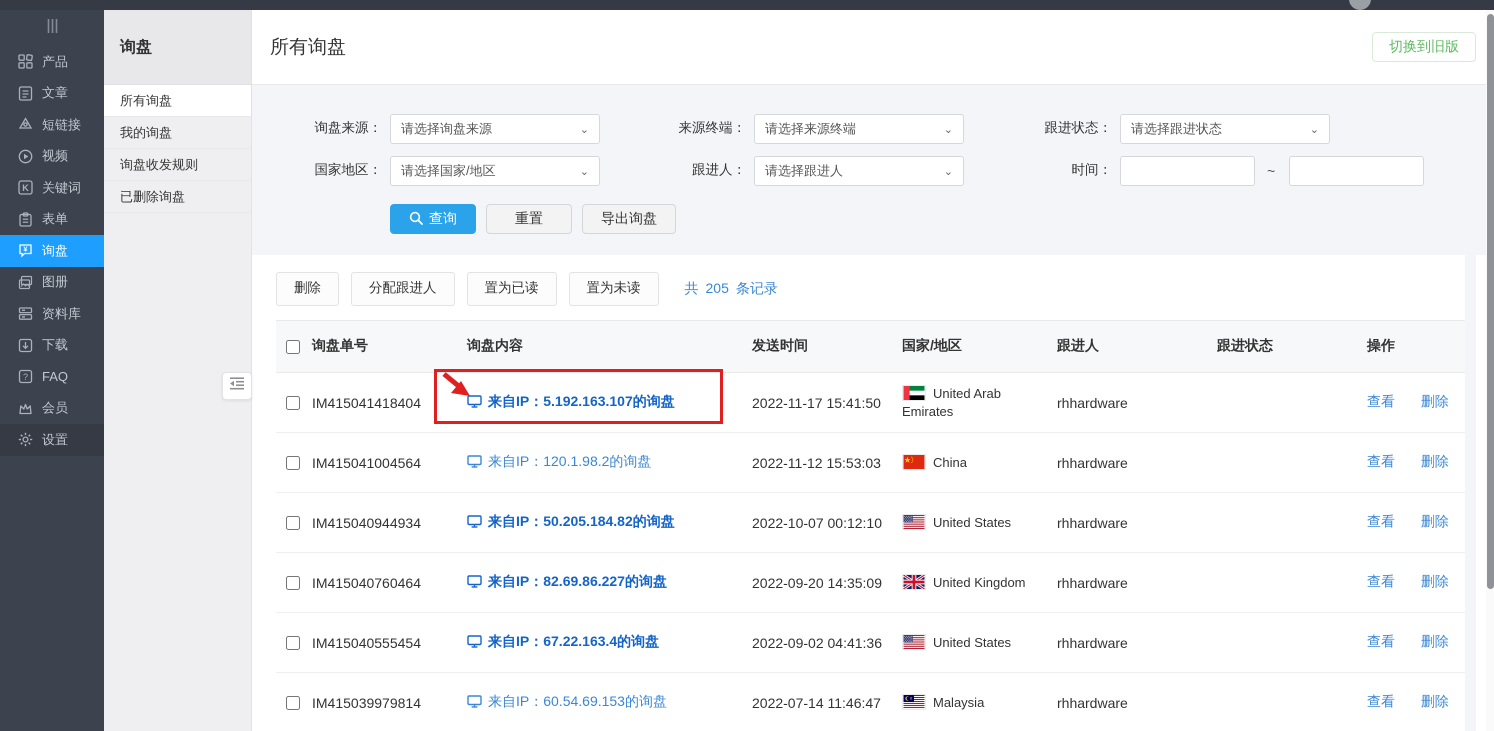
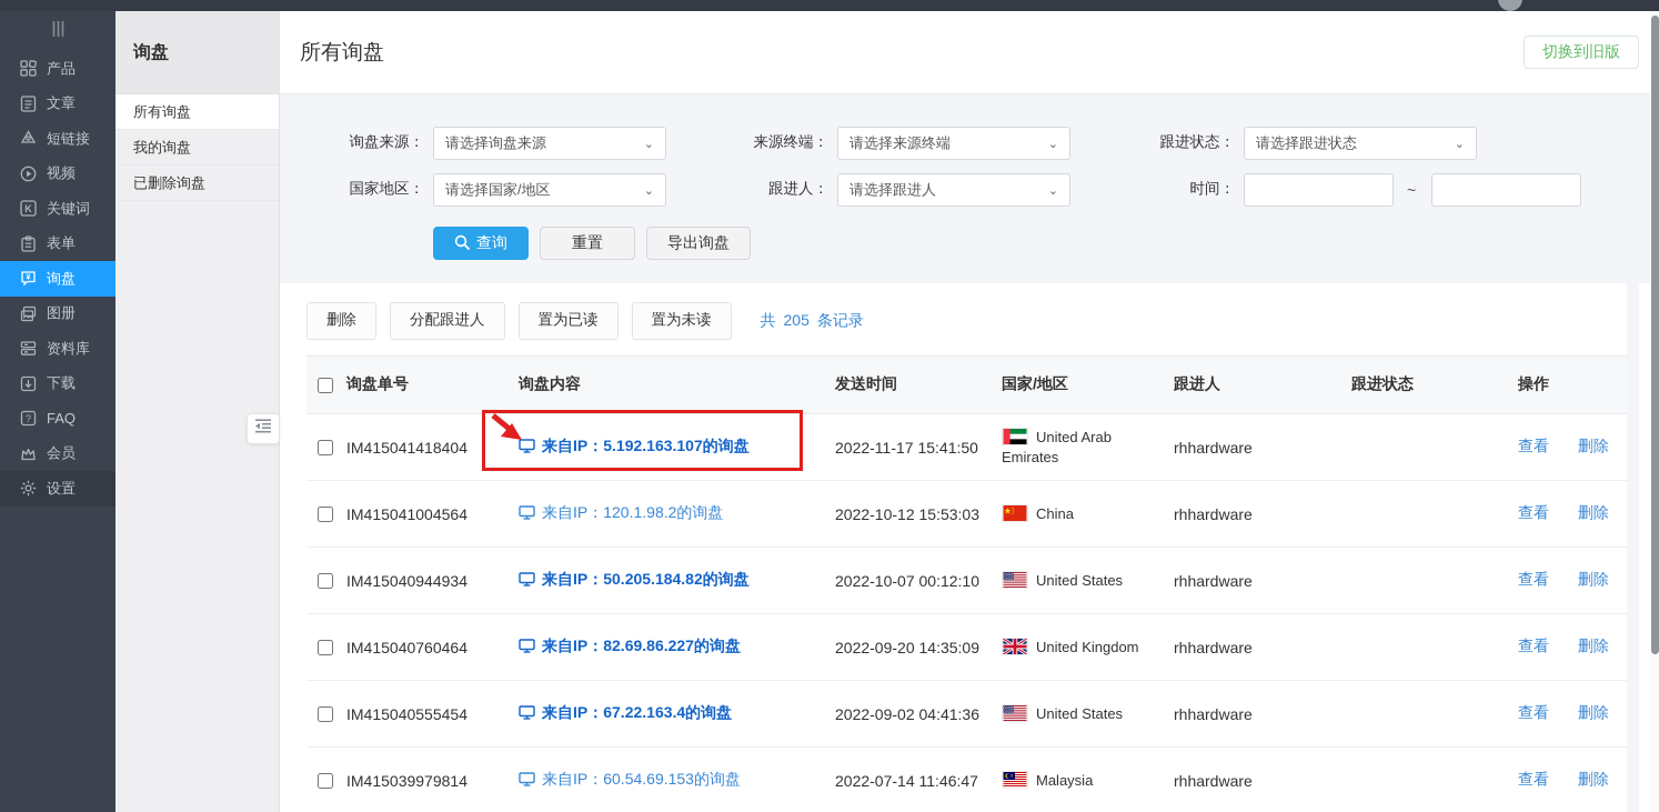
  产品
  文章
  短链接
  视频
  K
  关键词
  表单
  ¥
  询盘
  图册
  资料库
  下载
  ?
  FAQ
  会员
  设置
  询盘
  所有询盘
  我的询盘
- 询盘收发规则
  已删除询盘
  所有询盘
  切换到旧版
  询盘来源：
  请选择询盘来源
  ⌄
  来源终端：
  请选择来源终端
  ⌄
  跟进状态：
  请选择跟进状态
  ⌄
  国家地区：
  请选择国家/地区
  ⌄
  跟进人：
  请选择跟进人
  ⌄
  时间：
  ~
  查询
  重置
  导出询盘
  删除
  分配跟进人
  置为已读
  置为未读
  共
  205
  条记录
  询盘单号
  询盘内容
  发送时间
  国家/地区
  跟进人
  跟进状态
  操作
  IM415041418404
  来自IP：5.192.163.107的询盘
  2022-11-17 15:41:50
  United Arab Emirates
  rhhardware
  查看 删除
  IM415041004564
  来自IP：120.1.98.2的询盘
- 2022-11-12 15:53:03
+ 2022-10-12 15:53:03
  China
  rhhardware
  查看 删除
  IM415040944934
  来自IP：50.205.184.82的询盘
  2022-10-07 00:12:10
  United States
  rhhardware
  查看 删除
  IM415040760464
  来自IP：82.69.86.227的询盘
  2022-09-20 14:35:09
  United Kingdom
  rhhardware
  查看 删除
  IM415040555454
  来自IP：67.22.163.4的询盘
  2022-09-02 04:41:36
  United States
  rhhardware
  查看 删除
  IM415039979814
  来自IP：60.54.69.153的询盘
  2022-07-14 11:46:47
  Malaysia
  rhhardware
  查看 删除
